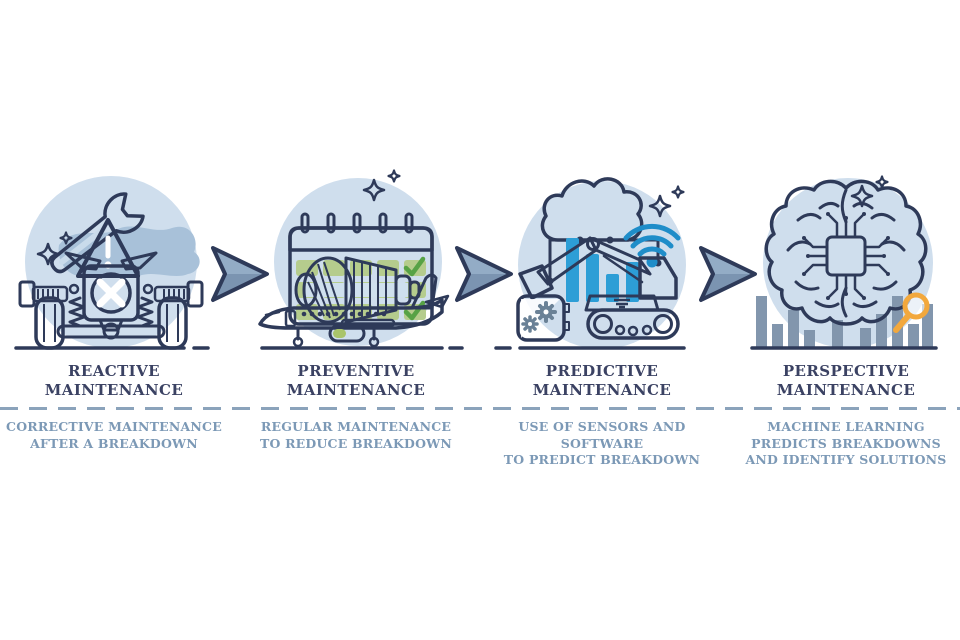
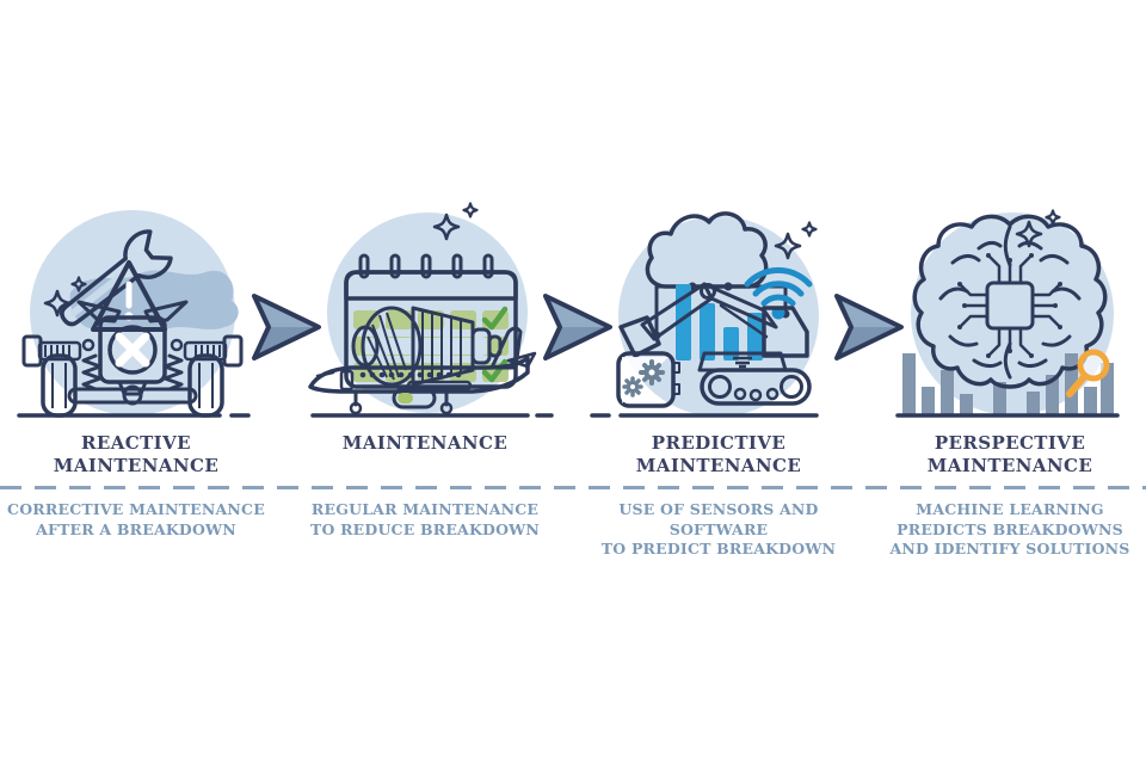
  REACTIVE
  MAINTENANCE
  CORRECTIVE MAINTENANCE
  AFTER A BREAKDOWN
- PREVENTIVE
  MAINTENANCE
  REGULAR MAINTENANCE
  TO REDUCE BREAKDOWN
  PREDICTIVE
  MAINTENANCE
  USE OF SENSORS AND SOFTWARE
  TO PREDICT BREAKDOWN
  PERSPECTIVE
  MAINTENANCE
  MACHINE LEARNING
  PREDICTS BREAKDOWNS
  AND IDENTIFY SOLUTIONS
